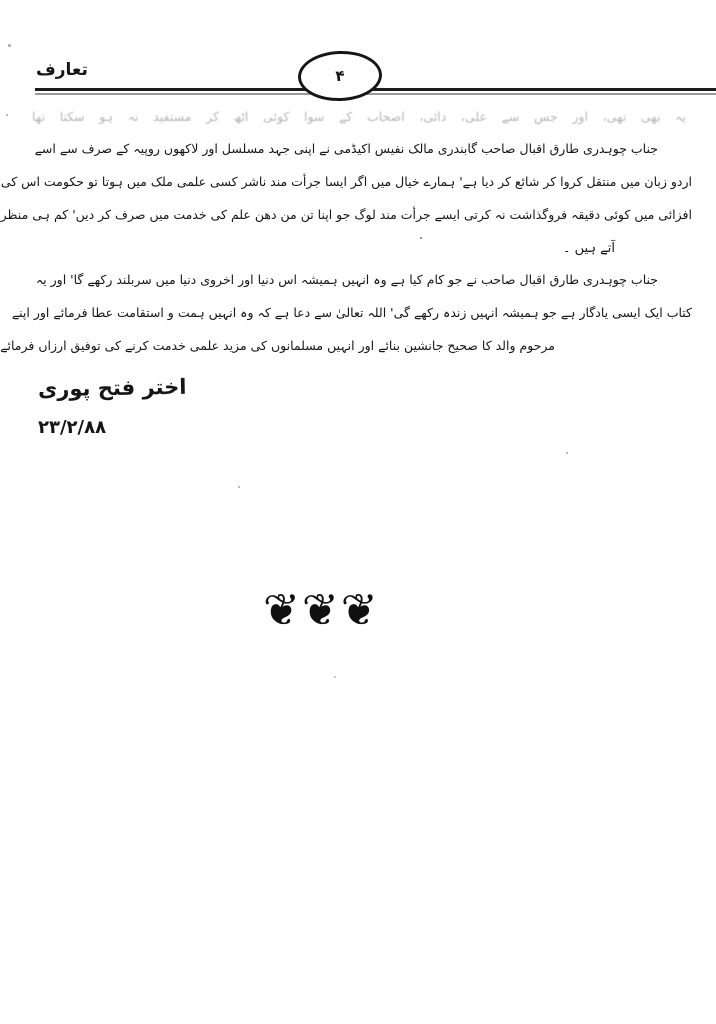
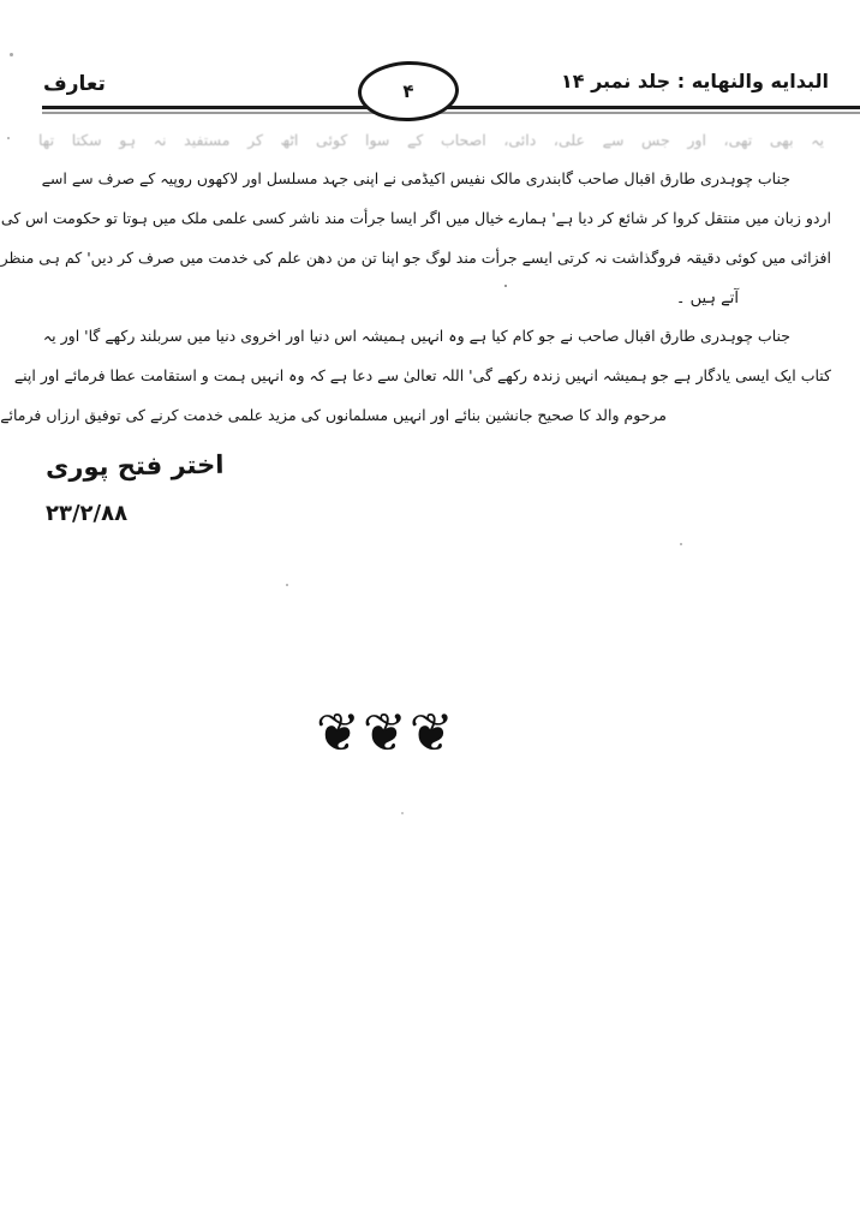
+ البدايه والنهايه : جلد نمبر ۱۴
  تعارف
  یہ بھی تھی، اور جس سے علی، دائی، اصحاب کے سوا کوئی اٹھ کر مستفید نہ ہو سکتا تھا
  جناب چوہدری طارق اقبال صاحب گابندری مالک نفیس اکیڈمی نے اپنی جہد مسلسل اور لاکھوں روپیہ کے صرف سے اسے
  اردو زبان میں منتقل کروا کر شائع کر دیا ہے' ہمارے خیال میں اگر ایسا جرأت مند ناشر کسی علمی ملک میں ہوتا تو حکومت اس کی
  افزائی میں کوئی دقیقہ فروگذاشت نہ کرتی ایسے جرأت مند لوگ جو اپنا تن من دھن علم کی خدمت میں صرف کر دیں' کم ہی منظر
  آتے ہیں ۔
  جناب چوہدری طارق اقبال صاحب نے جو کام کیا ہے وہ انہیں ہمیشہ اس دنیا اور اخروی دنیا میں سربلند رکھے گا' اور یہ
  کتاب ایک ایسی یادگار ہے جو ہمیشہ انہیں زندہ رکھے گی' اللہ تعالیٰ سے دعا ہے کہ وہ انہیں ہمت و استقامت عطا فرمائے اور اپنے
  مرحوم والد کا صحیح جانشین بنائے اور انہیں مسلمانوں کی مزید علمی خدمت کرنے کی توفیق ارزاں فرمائے
  اختر فتح پوری
  ۲۳/۲/۸۸
  ❦
  ❦
  ❦
